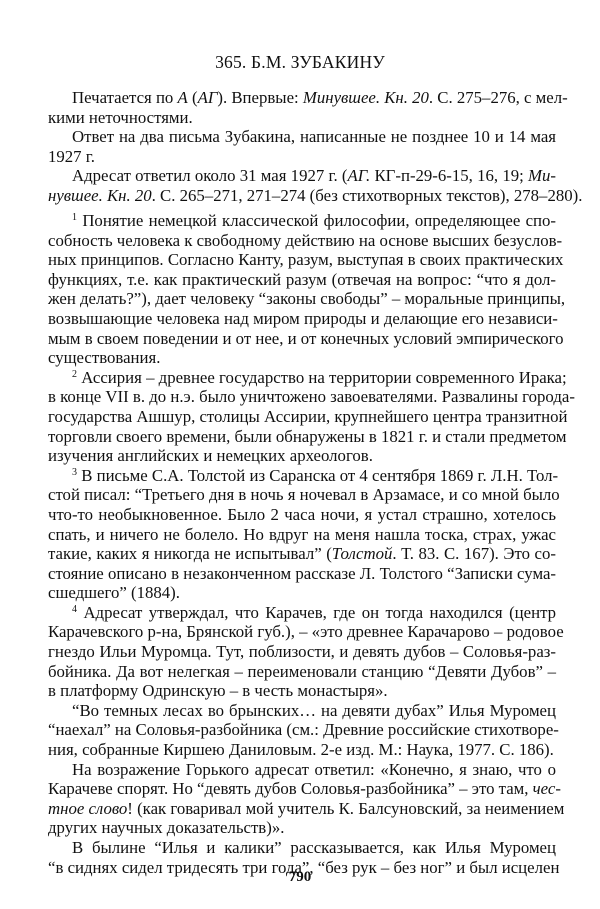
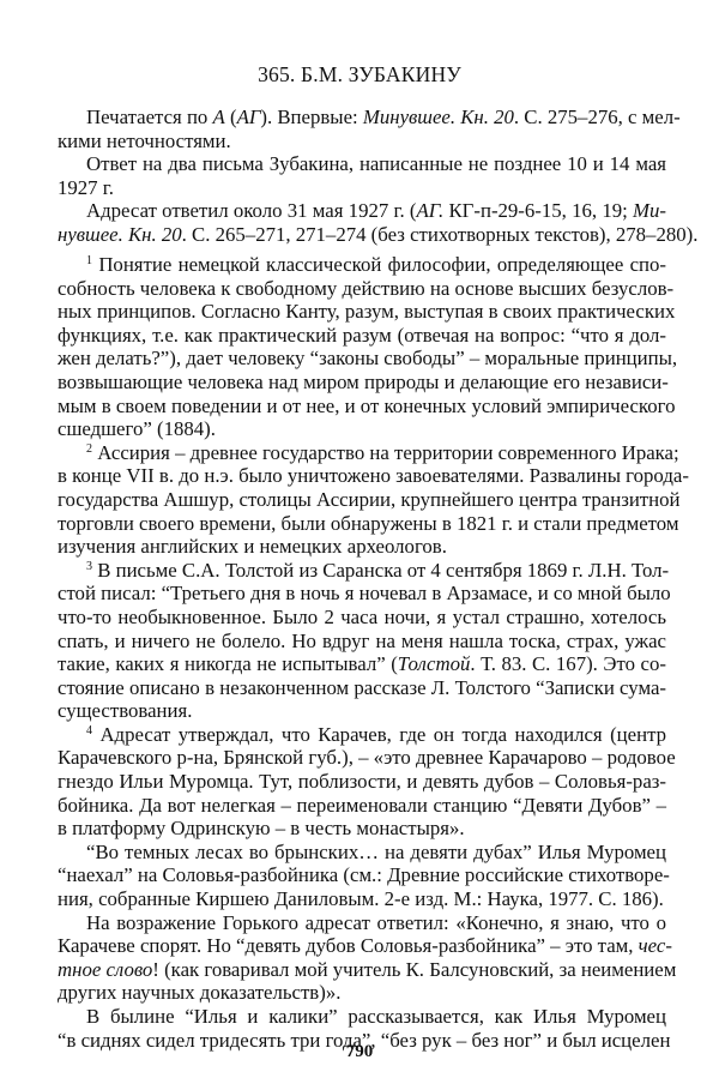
  365. Б.М. ЗУБАКИНУ
  Печатается по А (АГ). Впервые: Минувшее. Кн. 20. С. 275–276, с мел-
  кими неточностями.
  Ответ на два письма Зубакина, написанные не позднее 10 и 14 мая
  1927 г.
  Адресат ответил около 31 мая 1927 г. (АГ. КГ-п-29-6-15, 16, 19; Ми-
  нувшее. Кн. 20. С. 265–271, 271–274 (без стихотворных текстов), 278–280).
  1 Понятие немецкой классической философии, определяющее спо-
  собность человека к свободному действию на основе высших безуслов-
  ных принципов. Согласно Канту, разум, выступая в своих практических
  функциях, т.е. как практический разум (отвечая на вопрос: “что я дол-
  жен делать?”), дает человеку “законы свободы” – моральные принципы,
  возвышающие человека над миром природы и делающие его независи-
  мым в своем поведении и от нее, и от конечных условий эмпирического
- существования.
+ сшедшего” (1884).
  2 Ассирия – древнее государство на территории современного Ирака;
  в конце VII в. до н.э. было уничтожено завоевателями. Развалины города-
  государства Ашшур, столицы Ассирии, крупнейшего центра транзитной
  торговли своего времени, были обнаружены в 1821 г. и стали предметом
  изучения английских и немецких археологов.
  3 В письме С.А. Толстой из Саранска от 4 сентября 1869 г. Л.Н. Тол-
  стой писал: “Третьего дня в ночь я ночевал в Арзамасе, и со мной было
  что-то необыкновенное. Было 2 часа ночи, я устал страшно, хотелось
  спать, и ничего не болело. Но вдруг на меня нашла тоска, страх, ужас
  такие, каких я никогда не испытывал” (Толстой. Т. 83. С. 167). Это со-
  стояние описано в незаконченном рассказе Л. Толстого “Записки сума-
- сшедшего” (1884).
+ существования.
  4 Адресат утверждал, что Карачев, где он тогда находился (центр
  Карачевского р-на, Брянской губ.), – «это древнее Карачарово – родовое
  гнездо Ильи Муромца. Тут, поблизости, и девять дубов – Соловья-раз-
  бойника. Да вот нелегкая – переименовали станцию “Девяти Дубов” –
  в платформу Одринскую – в честь монастыря».
  “Во темных лесах во брынских… на девяти дубах” Илья Муромец
  “наехал” на Соловья-разбойника (см.: Древние российские стихотворе-
  ния, собранные Киршею Даниловым. 2-е изд. М.: Наука, 1977. С. 186).
  На возражение Горького адресат ответил: «Конечно, я знаю, что о
  Карачеве спорят. Но “девять дубов Соловья-разбойника” – это там, чес-
  тное слово! (как говаривал мой учитель К. Балсуновский, за неимением
  других научных доказательств)».
  В былине “Илья и калики” рассказывается, как Илья Муромец
  “в сиднях сидел тридесять три года”, “без рук – без ног” и был исцелен
  790
